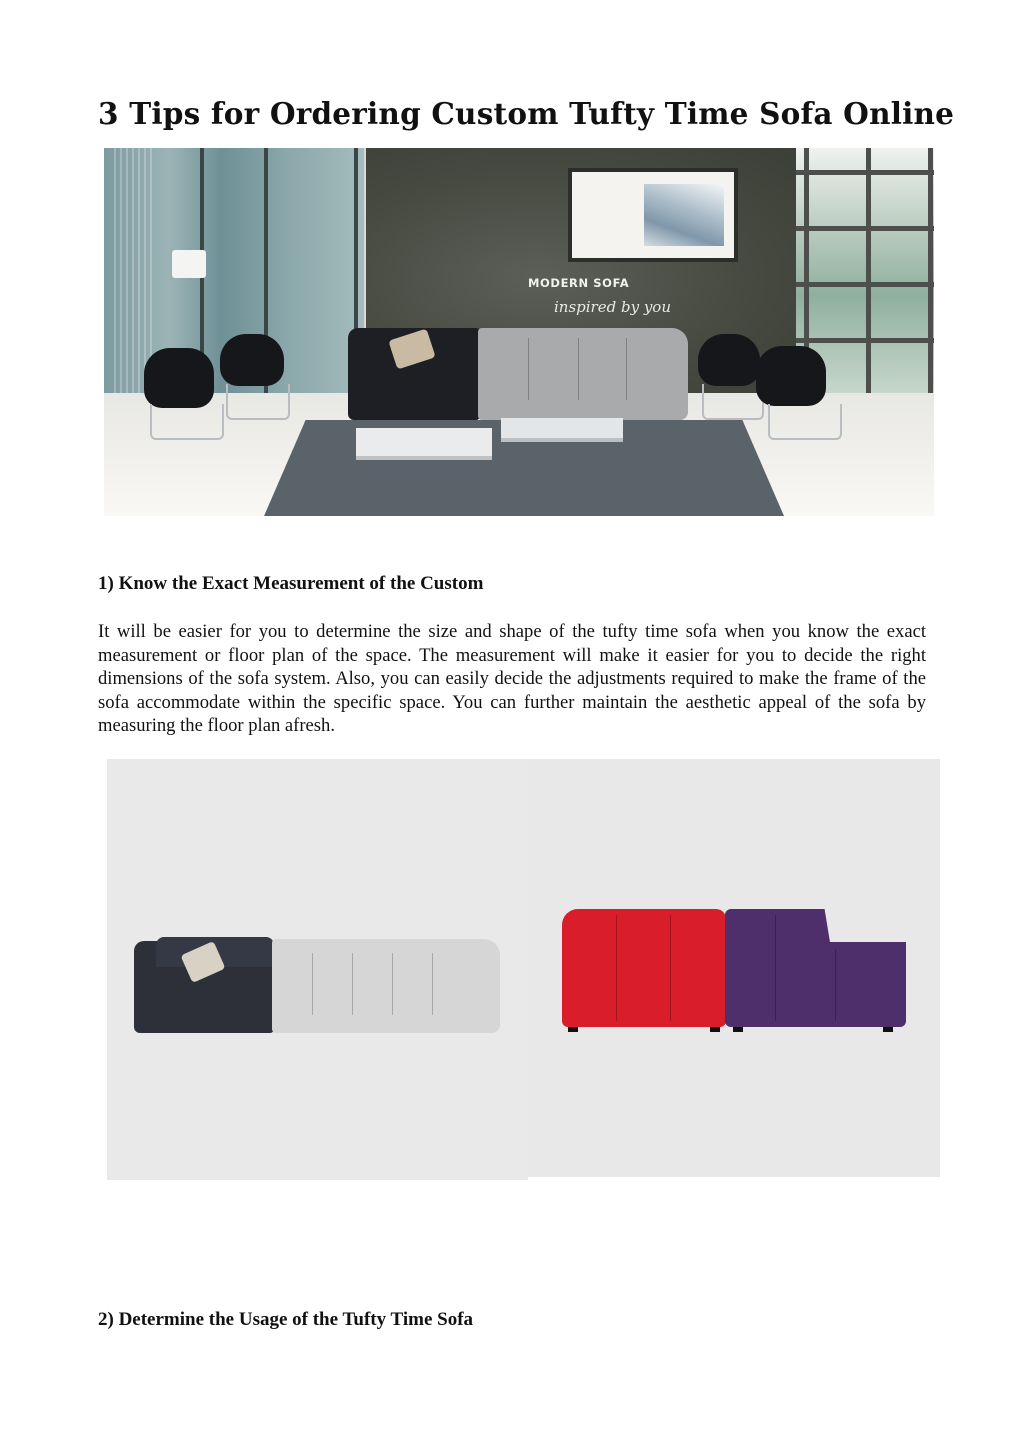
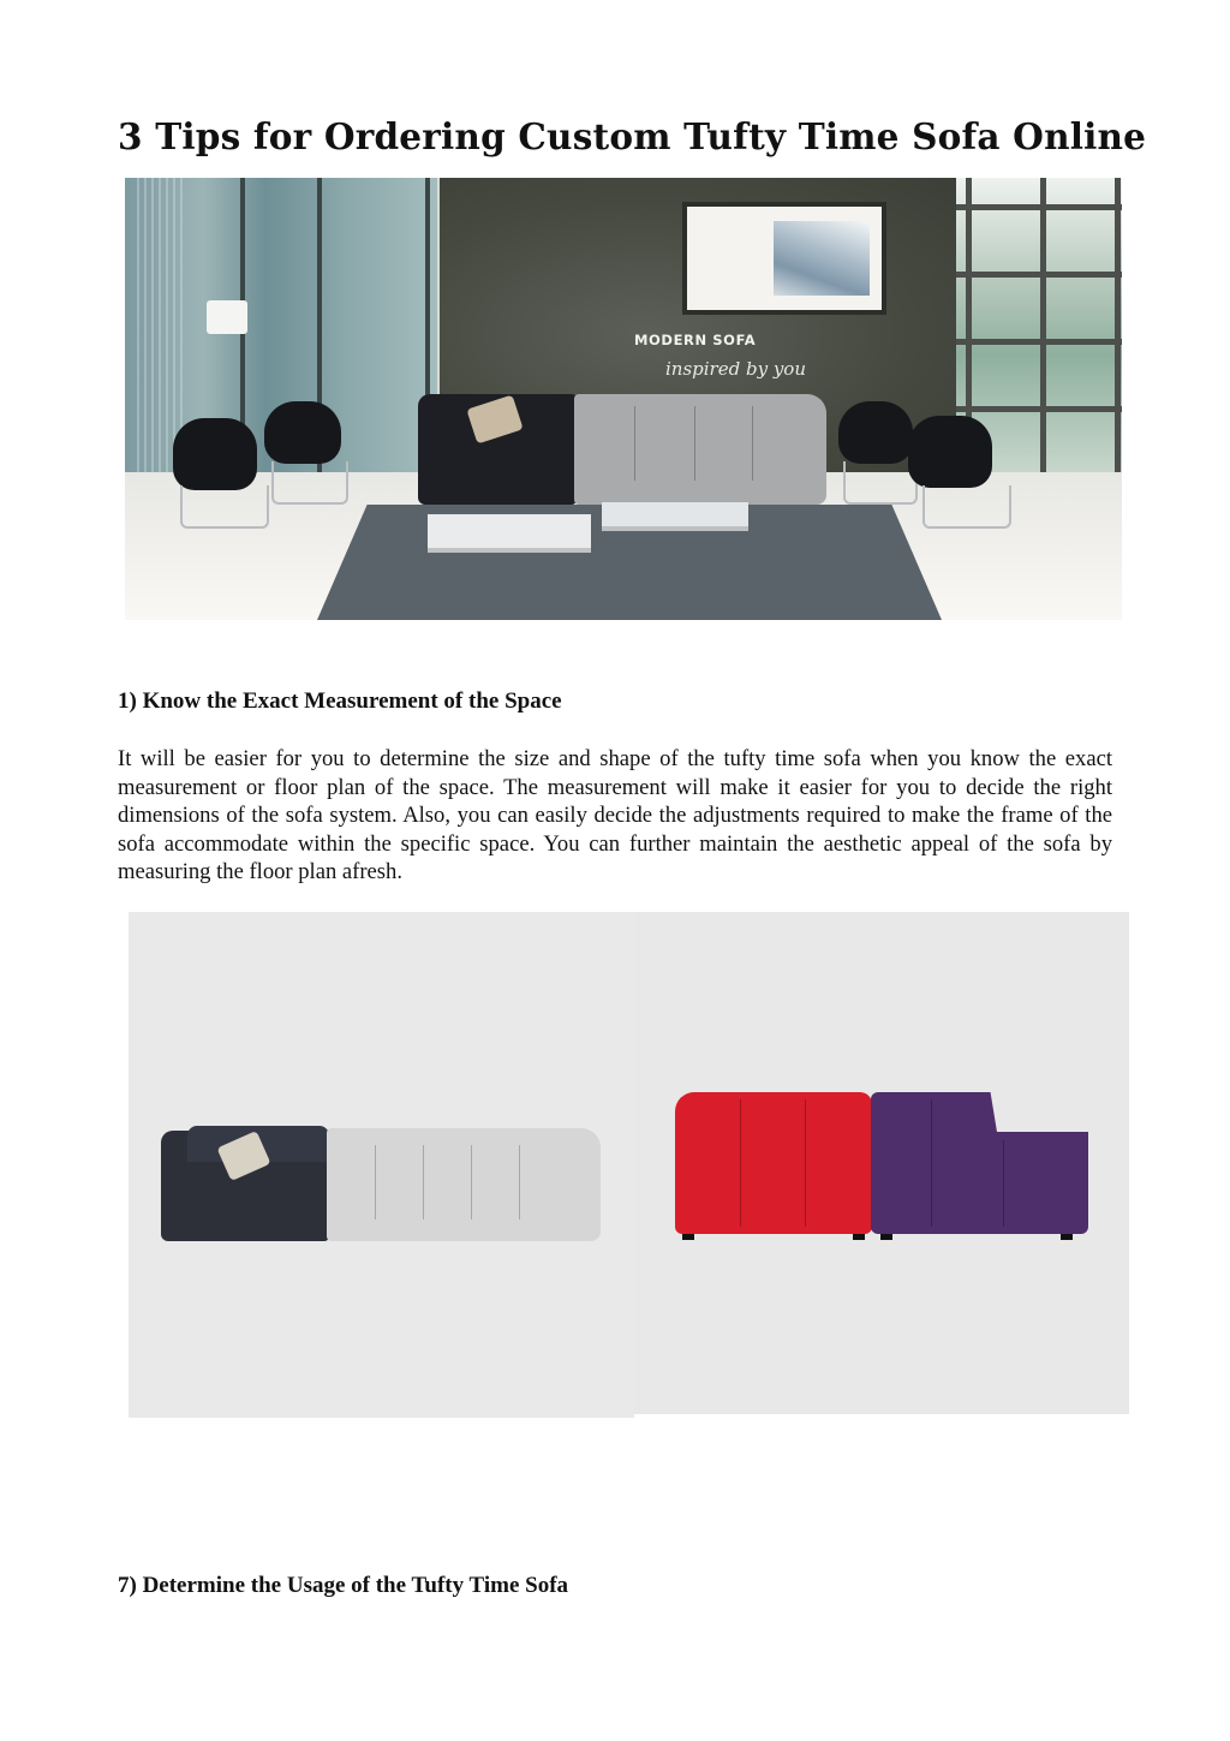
  3 Tips for Ordering Custom Tufty Time Sofa Online
  MODERN SOFA
  inspired by you
- 1) Know the Exact Measurement of the Custom
+ 1) Know the Exact Measurement of the Space
  It will be easier for you to determine the size and shape of the tufty time sofa when you know the exact measurement or floor plan of the space. The measurement will make it easier for you to decide the right dimensions of the sofa system. Also, you can easily decide the adjustments required to make the frame of the sofa accommodate within the specific space. You can further maintain the aesthetic appeal of the sofa by measuring the floor plan afresh.
- 2) Determine the Usage of the Tufty Time Sofa
+ 7) Determine the Usage of the Tufty Time Sofa
